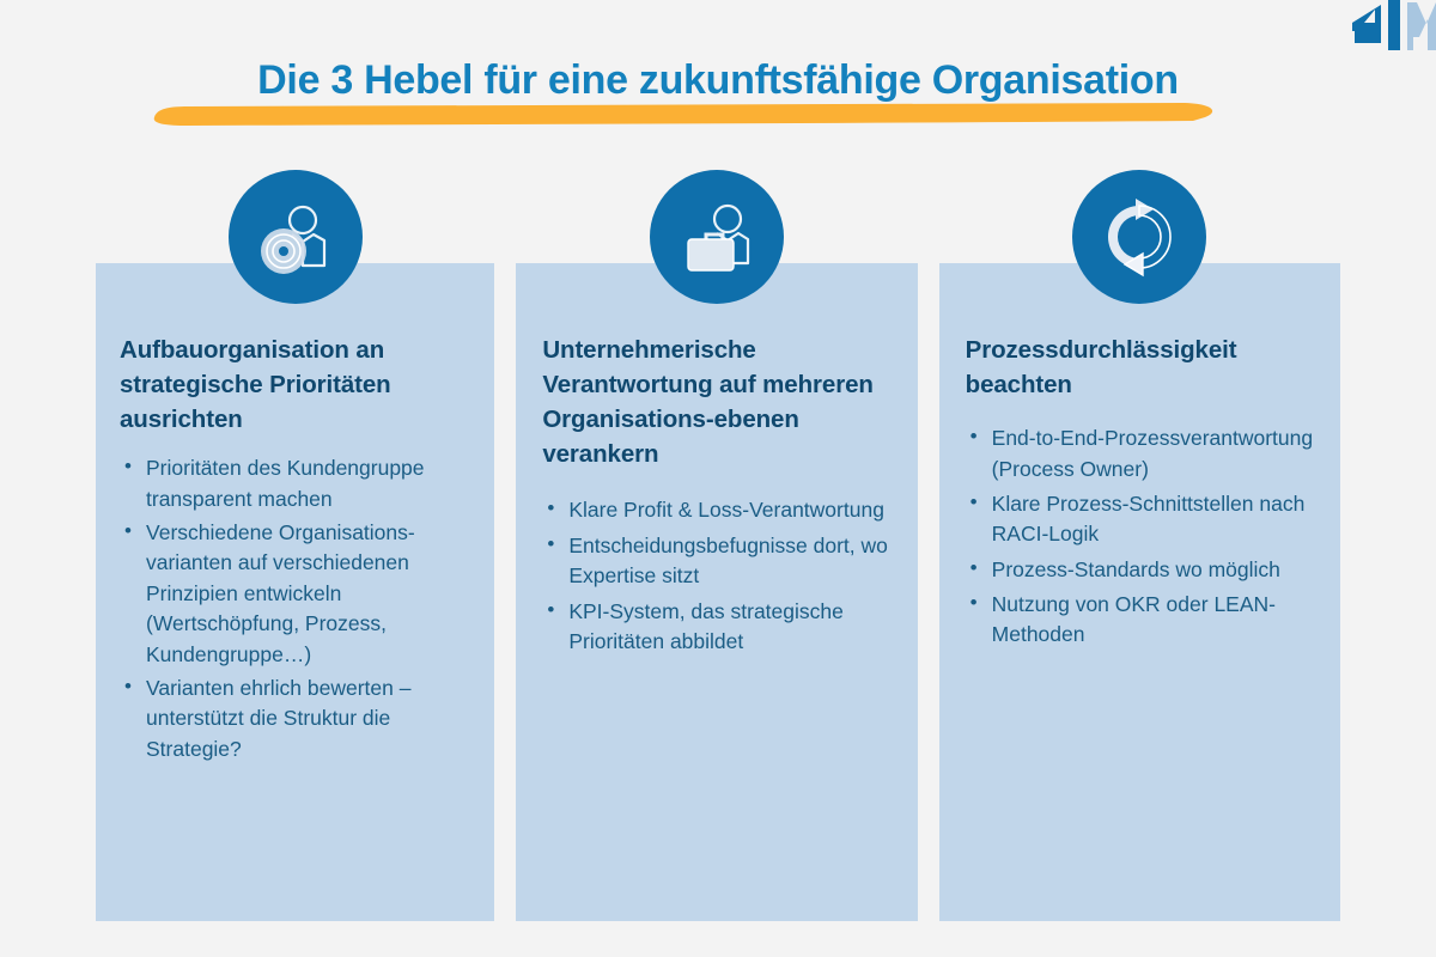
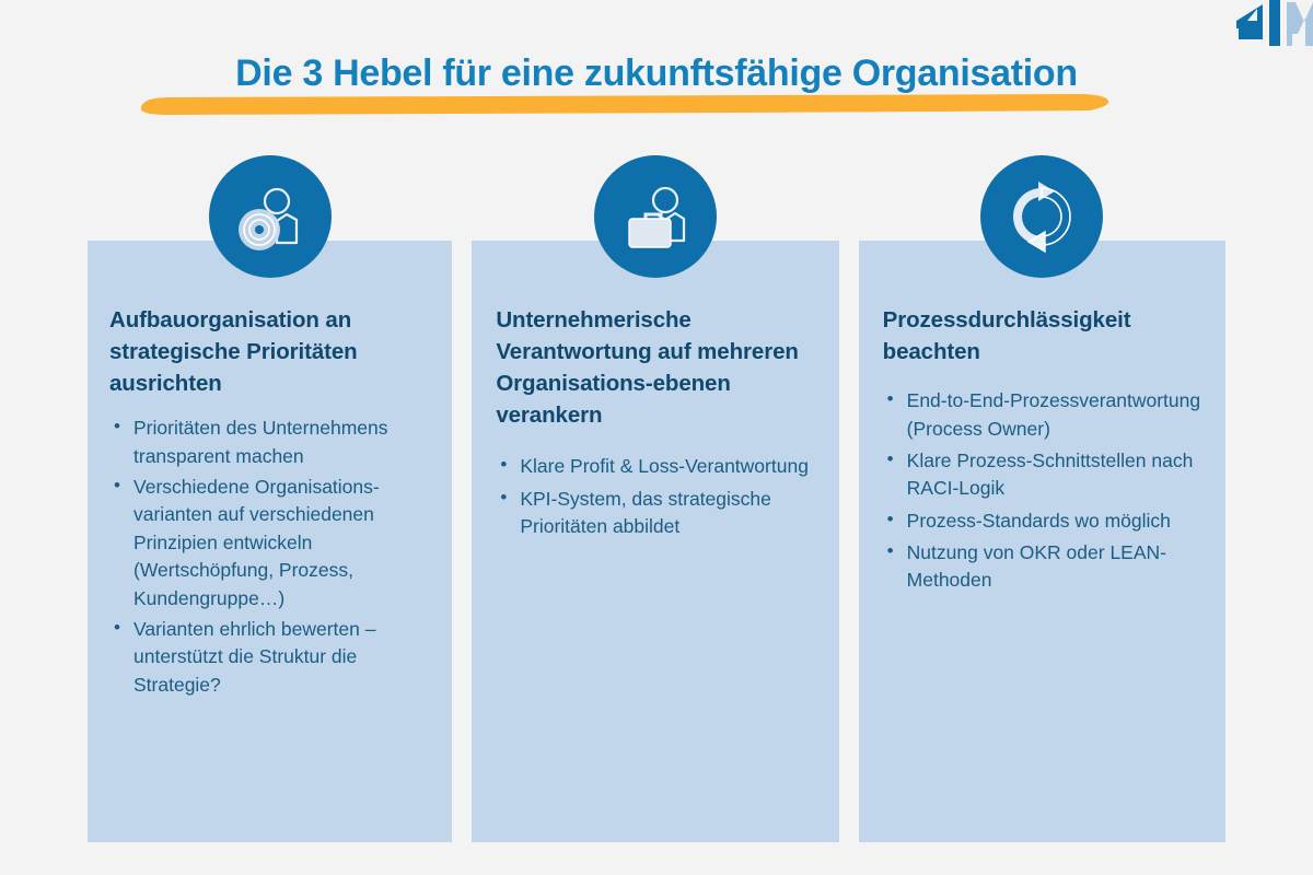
  Die 3 Hebel für eine zukunftsfähige Organisation
  Aufbauorganisation an strategische Prioritäten ausrichten
- Prioritäten des Kundengruppe transparent machen
+ Prioritäten des Unternehmens transparent machen
  Verschiedene Organisations-varianten auf verschiedenen Prinzipien entwickeln (Wertschöpfung, Prozess, Kundengruppe…)
  Varianten ehrlich bewerten – unterstützt die Struktur die Strategie?
  Unternehmerische Verantwortung auf mehreren Organisations-ebenen verankern
  Klare Profit & Loss-Verantwortung
- Entscheidungsbefugnisse dort, wo Expertise sitzt
  KPI-System, das strategische Prioritäten abbildet
  Prozessdurchlässigkeit beachten
  End-to-End-Prozessverantwortung (Process Owner)
  Klare Prozess-Schnittstellen nach RACI-Logik
  Prozess-Standards wo möglich
  Nutzung von OKR oder LEAN-Methoden
